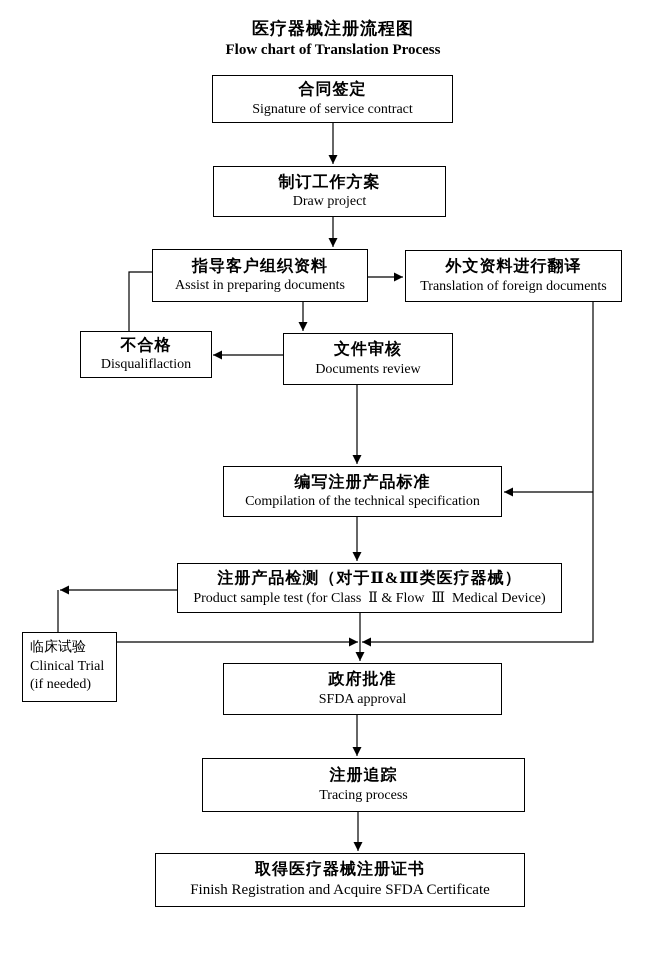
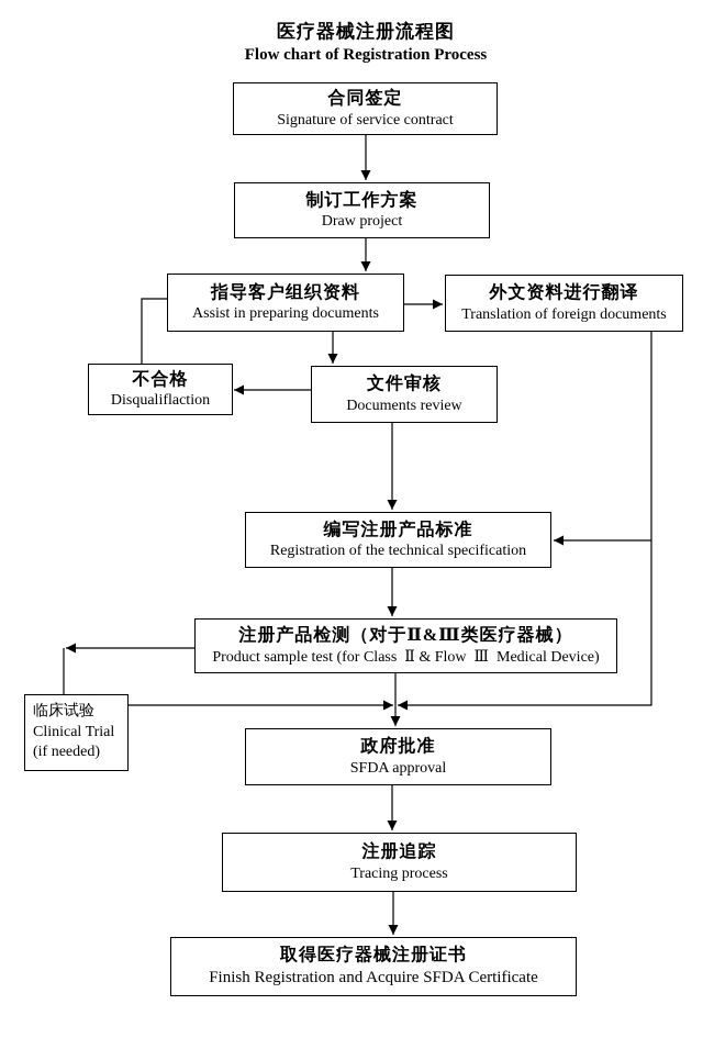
  医疗器械注册流程图
- Flow chart of Translation Process
+ Flow chart of Registration Process
  合同签定
  Signature of service contract
  制订工作方案
  Draw project
  指导客户组织资料
  Assist in preparing documents
  外文资料进行翻译
  Translation of foreign documents
  不合格
  Disqualiflaction
  文件审核
  Documents review
  编写注册产品标准
- Compilation of the technical specification
+ Registration of the technical specification
  注册产品检测（对于Ⅱ&Ⅲ类医疗器械）
  Product sample test (for Class Ⅱ & Flow Ⅲ Medical Device)
  临床试验
  Clinical Trial
  (if needed)
  政府批准
  SFDA approval
  注册追踪
  Tracing process
  取得医疗器械注册证书
  Finish Registration and Acquire SFDA Certificate
